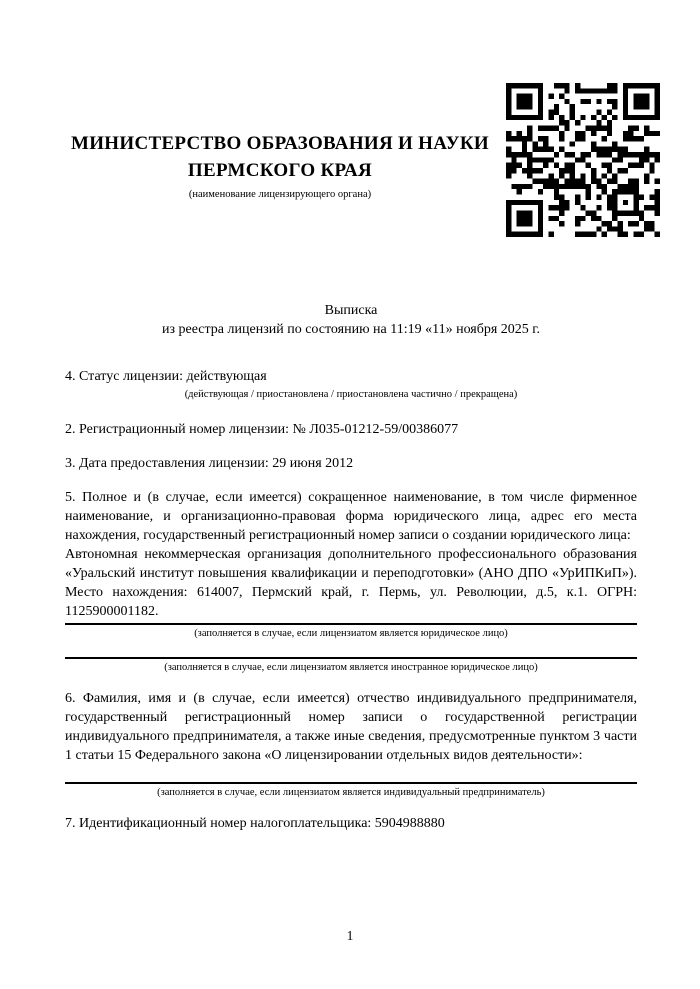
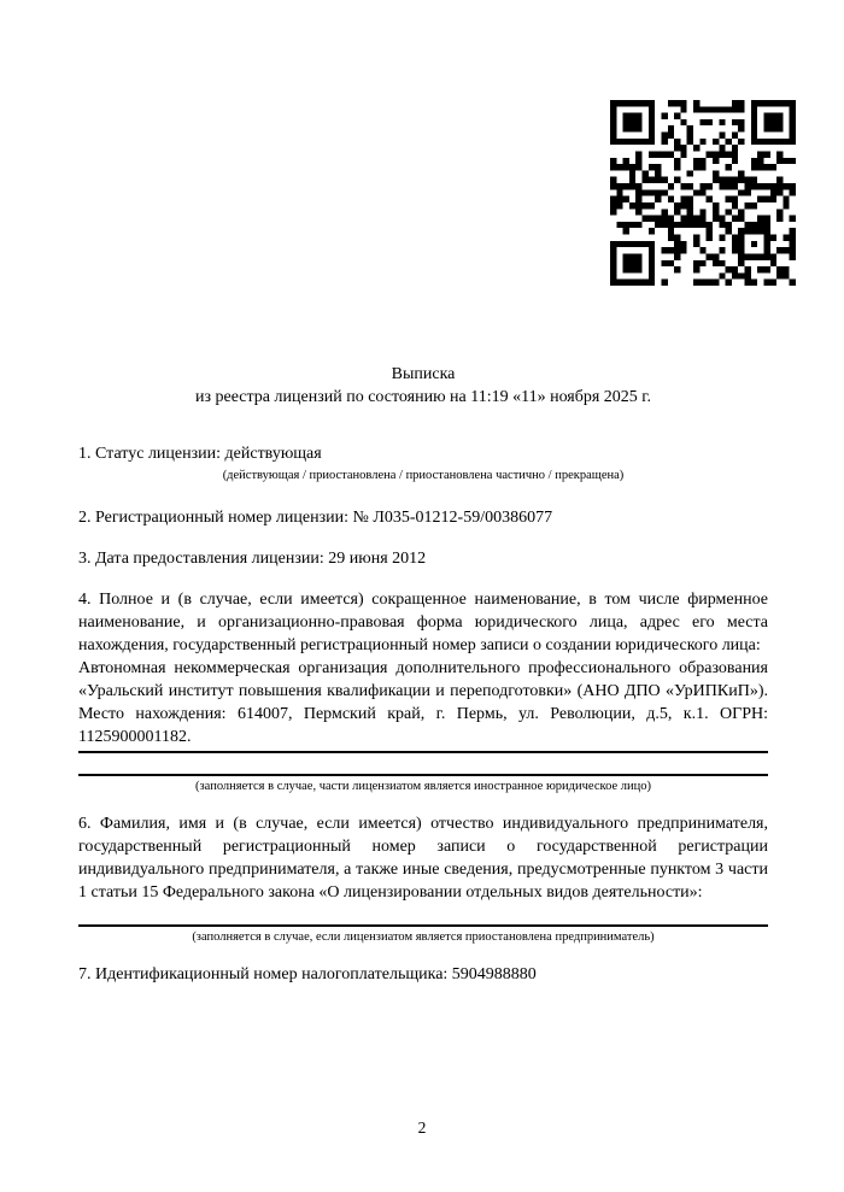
- МИНИСТЕРСТВО ОБРАЗОВАНИЯ И НАУКИ
- ПЕРМСКОГО КРАЯ
- (наименование лицензирующего органа)
  Выписка
  из реестра лицензий по состоянию на 11:19 «11» ноября 2025 г.
- 4. Статус лицензии: действующая
+ 1. Статус лицензии: действующая
  (действующая / приостановлена / приостановлена частично / прекращена)
  2. Регистрационный номер лицензии: № Л035-01212-59/00386077
  3. Дата предоставления лицензии: 29 июня 2012
- 5. Полное и (в случае, если имеется) сокращенное наименование, в том числе фирменное наименование, и организационно-правовая форма юридического лица, адрес его места нахождения, государственный регистрационный номер записи о создании юридического лица:
+ 4. Полное и (в случае, если имеется) сокращенное наименование, в том числе фирменное наименование, и организационно-правовая форма юридического лица, адрес его места нахождения, государственный регистрационный номер записи о создании юридического лица:
  Автономная некоммерческая организация дополнительного профессионального образования «Уральский институт повышения квалификации и переподготовки» (АНО ДПО «УрИПКиП»). Место нахождения: 614007, Пермский край, г. Пермь, ул. Революции, д.5, к.1. ОГРН: 1125900001182.
- (заполняется в случае, если лицензиатом является юридическое лицо)
- (заполняется в случае, если лицензиатом является иностранное юридическое лицо)
+ (заполняется в случае, части лицензиатом является иностранное юридическое лицо)
  6. Фамилия, имя и (в случае, если имеется) отчество индивидуального предпринимателя, государственный регистрационный номер записи о государственной регистрации индивидуального предпринимателя, а также иные сведения, предусмотренные пунктом 3 части 1 статьи 15 Федерального закона «О лицензировании отдельных видов деятельности»:
- (заполняется в случае, если лицензиатом является индивидуальный предприниматель)
+ (заполняется в случае, если лицензиатом является приостановлена предприниматель)
  7. Идентификационный номер налогоплательщика: 5904988880
- 1
+ 2
